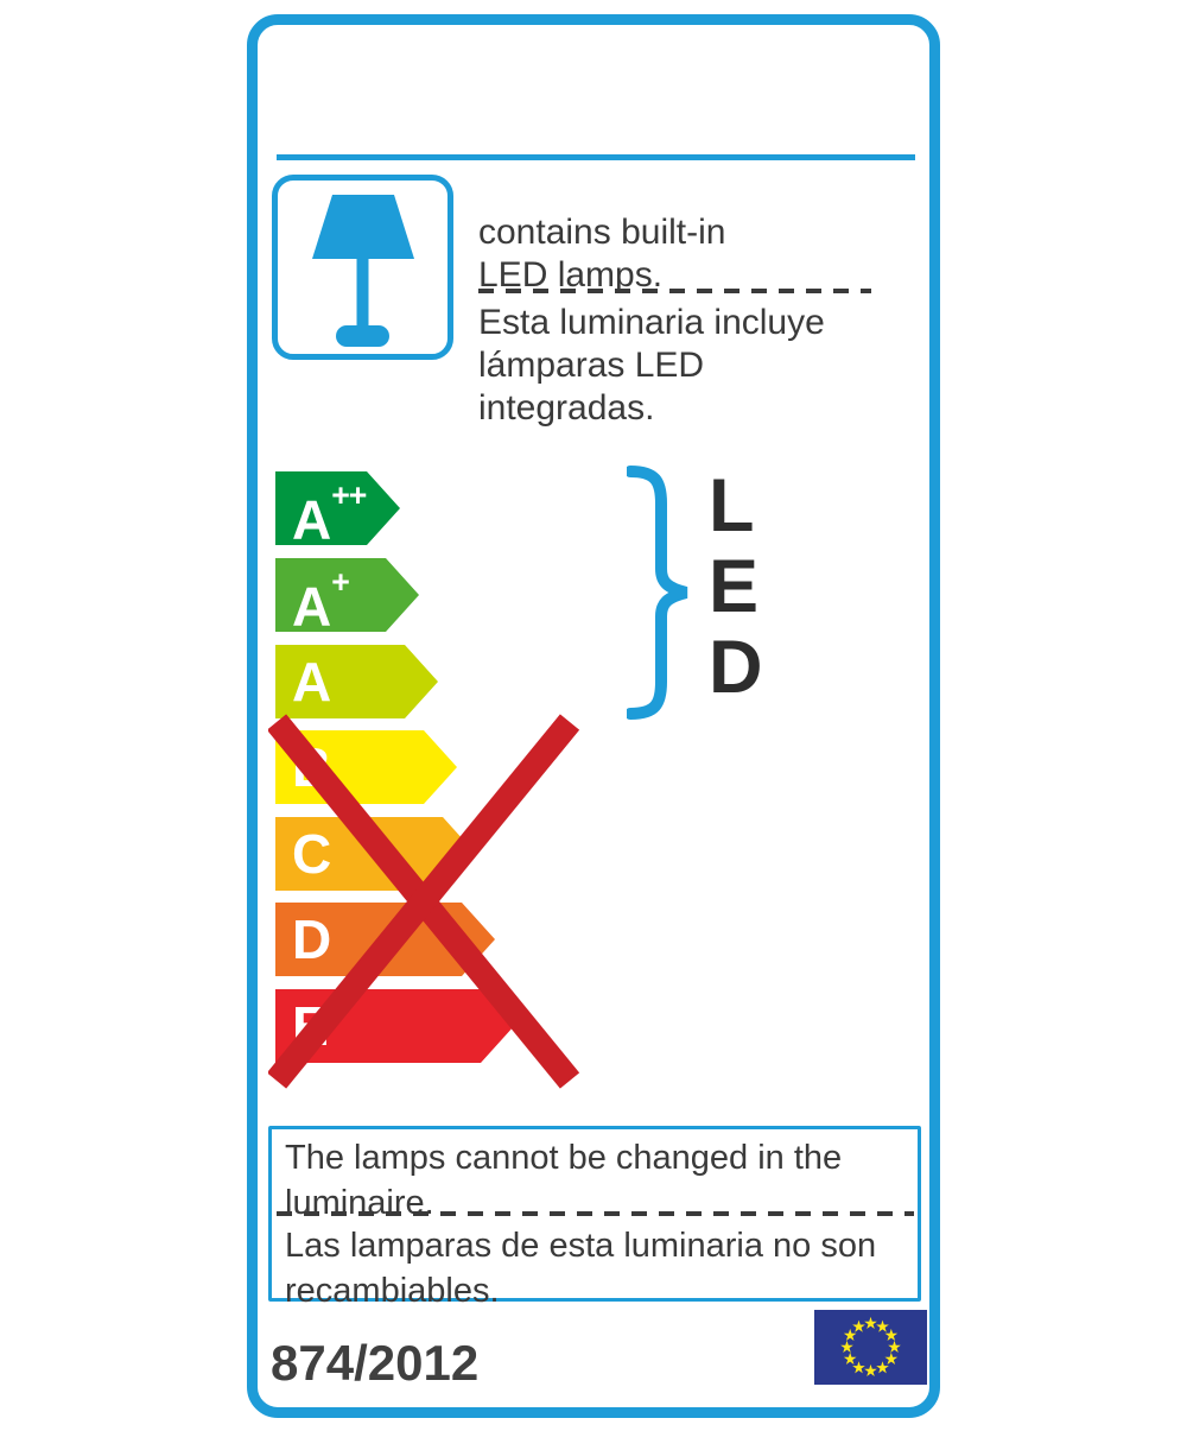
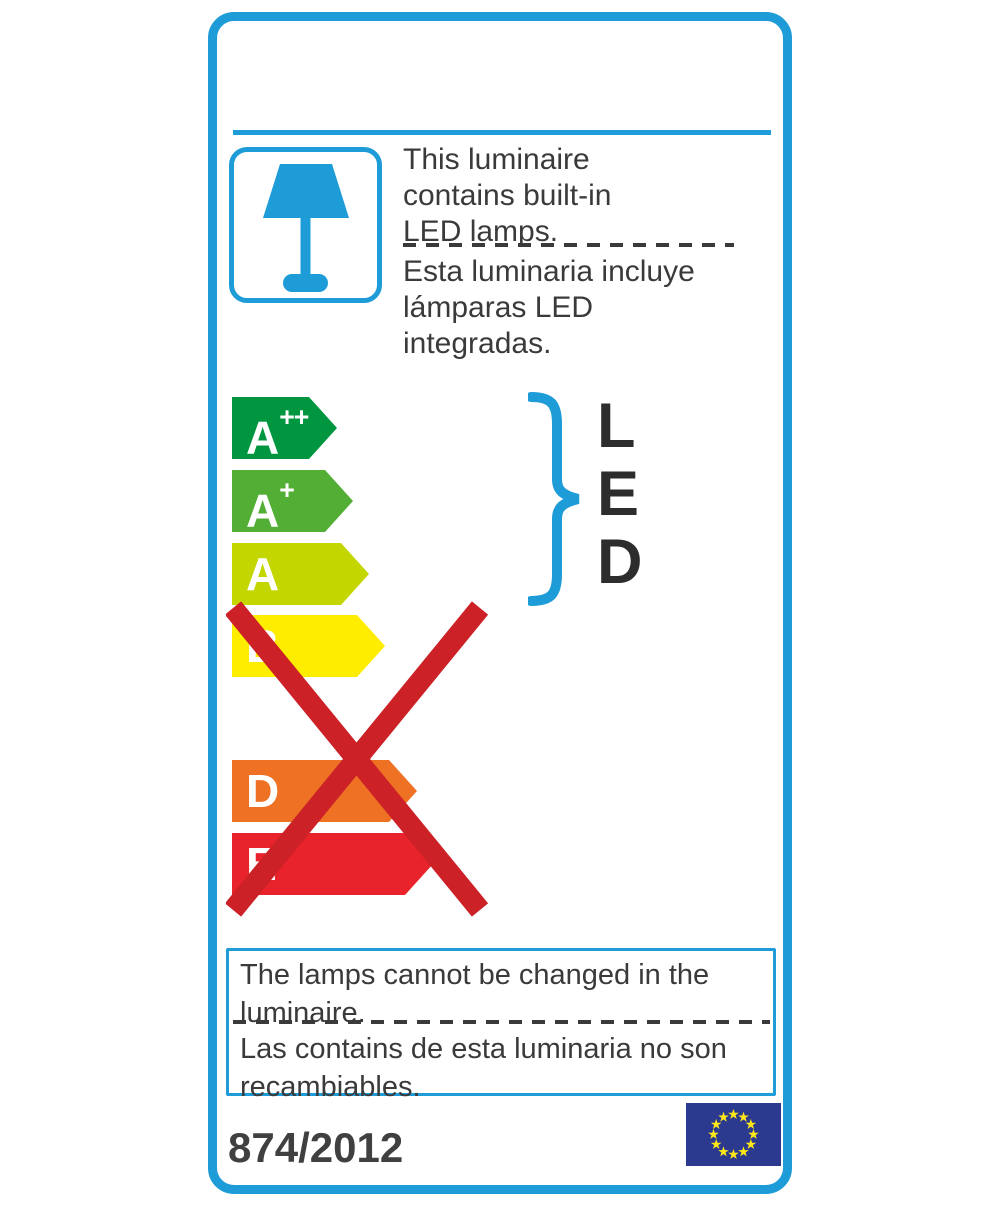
+ This luminaire
  contains built-in
  LED lamps.
  Esta luminaria incluye
  lámparas LED
  integradas.
  A++
  A+
  A
- C
  D
  L
  E
  D
  The lamps cannot be changed in the
  luminaire.
- Las lamparas de esta luminaria no son
+ Las contains de esta luminaria no son
  recambiables.
  874/2012
